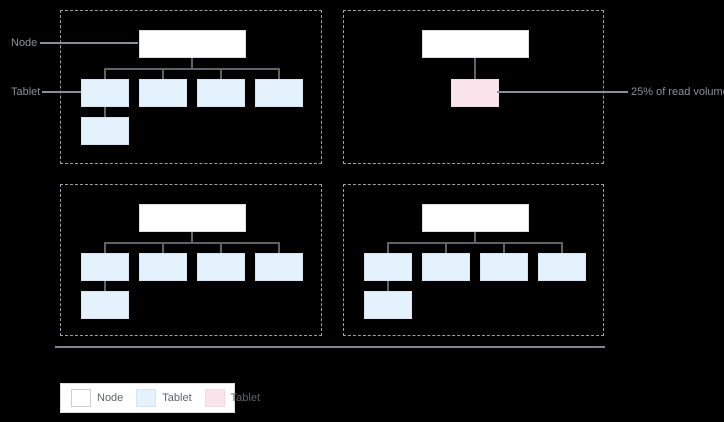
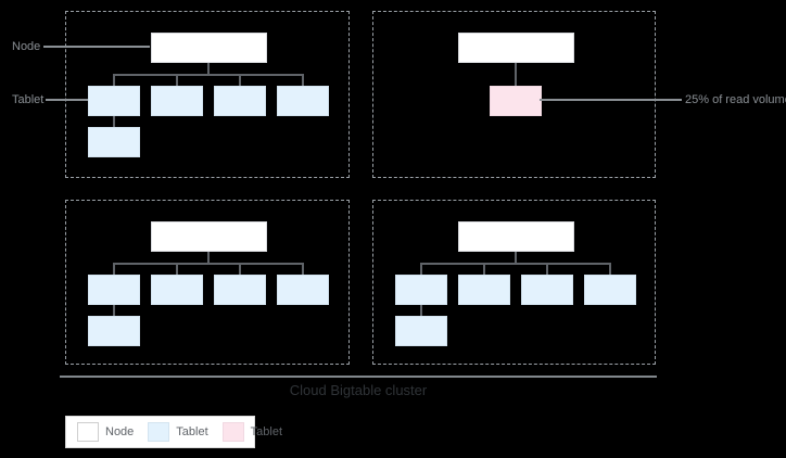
  Node
  Tablet
  25% of read volum
+ Cloud Bigtable cluster
  Node
  Tablet
  Tablet
